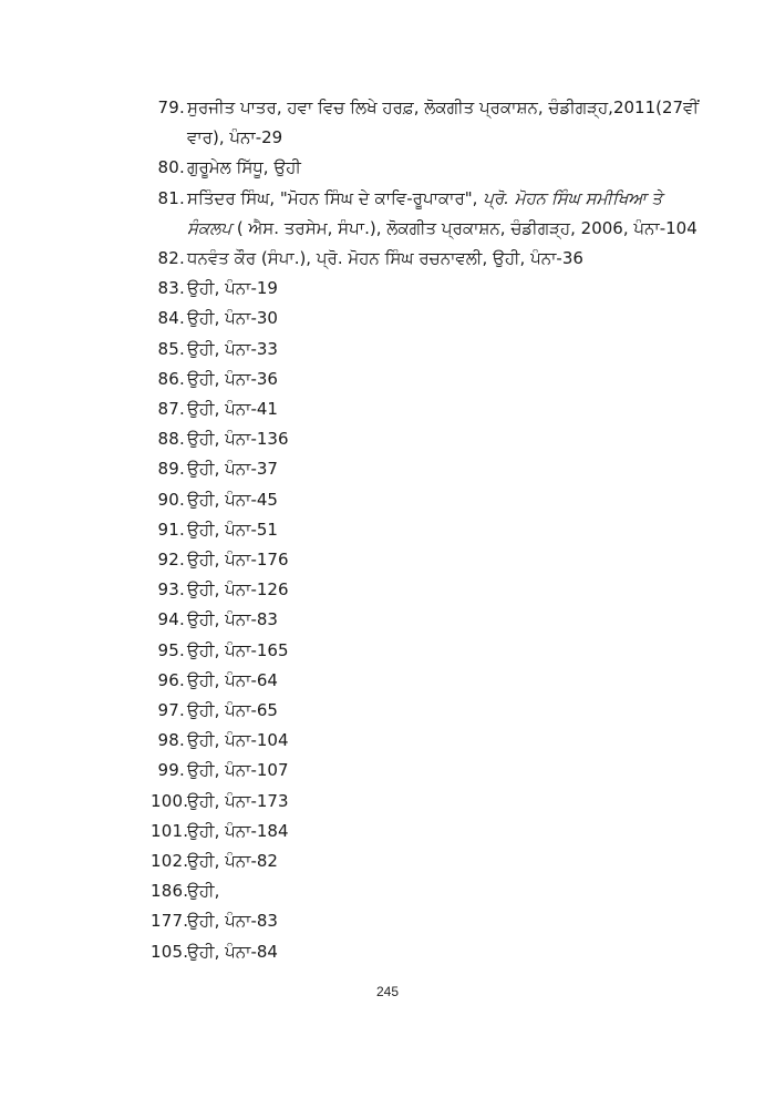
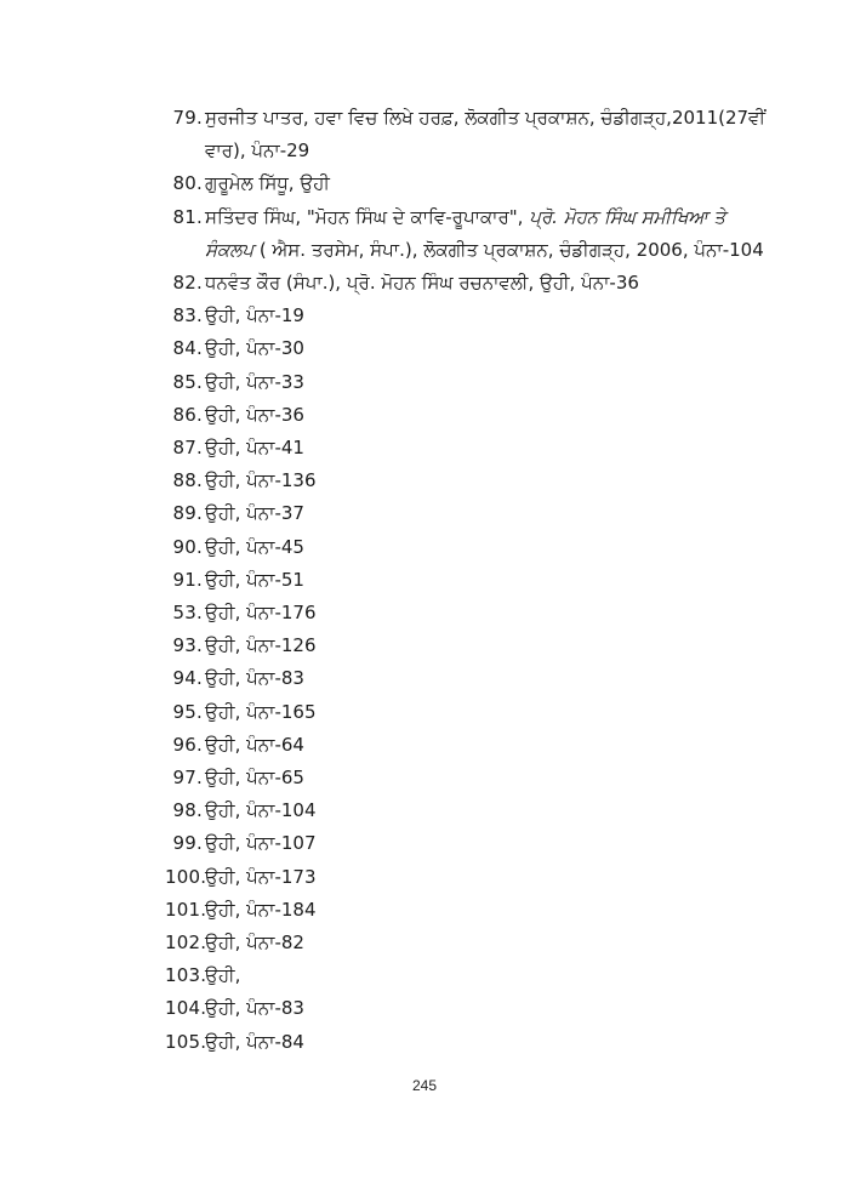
  79.
  ਸੁਰਜੀਤ ਪਾਤਰ, ਹਵਾ ਵਿਚ ਲਿਖੇ ਹਰਫ਼, ਲੋਕਗੀਤ ਪ੍ਰਕਾਸ਼ਨ, ਚੰਡੀਗੜ੍ਹ,2011(27ਵੀਂ
  ਵਾਰ), ਪੰਨਾ-29
  80.
  ਗੁਰੂਮੇਲ ਸਿੱਧੂ, ਉਹੀ
  81.
  ਸਤਿੰਦਰ ਸਿੰਘ, "ਮੋਹਨ ਸਿੰਘ ਦੇ ਕਾਵਿ-ਰੂਪਾਕਾਰ", ਪ੍ਰੋ. ਮੋਹਨ ਸਿੰਘ ਸਮੀਖਿਆ ਤੇ
  ਸੰਕਲਪ ( ਐਸ. ਤਰਸੇਮ, ਸੰਪਾ.), ਲੋਕਗੀਤ ਪ੍ਰਕਾਸ਼ਨ, ਚੰਡੀਗੜ੍ਹ, 2006, ਪੰਨਾ-104
  82.
  ਧਨਵੰਤ ਕੌਰ (ਸੰਪਾ.), ਪ੍ਰੋ. ਮੋਹਨ ਸਿੰਘ ਰਚਨਾਵਲੀ, ਉਹੀ, ਪੰਨਾ-36
  83.
  ਉਹੀ, ਪੰਨਾ-19
  84.
  ਉਹੀ, ਪੰਨਾ-30
  85.
  ਉਹੀ, ਪੰਨਾ-33
  86.
  ਉਹੀ, ਪੰਨਾ-36
  87.
  ਉਹੀ, ਪੰਨਾ-41
  88.
  ਉਹੀ, ਪੰਨਾ-136
  89.
  ਉਹੀ, ਪੰਨਾ-37
  90.
  ਉਹੀ, ਪੰਨਾ-45
  91.
  ਉਹੀ, ਪੰਨਾ-51
- 92.
+ 53.
  ਉਹੀ, ਪੰਨਾ-176
  93.
  ਉਹੀ, ਪੰਨਾ-126
  94.
  ਉਹੀ, ਪੰਨਾ-83
  95.
  ਉਹੀ, ਪੰਨਾ-165
  96.
  ਉਹੀ, ਪੰਨਾ-64
  97.
  ਉਹੀ, ਪੰਨਾ-65
  98.
  ਉਹੀ, ਪੰਨਾ-104
  99.
  ਉਹੀ, ਪੰਨਾ-107
  100.
  ਉਹੀ, ਪੰਨਾ-173
  101.
  ਉਹੀ, ਪੰਨਾ-184
  102.
  ਉਹੀ, ਪੰਨਾ-82
- 186.
+ 103.
  ਉਹੀ,
- 177.
+ 104.
  ਉਹੀ, ਪੰਨਾ-83
  105.
  ਉਹੀ, ਪੰਨਾ-84
  245
